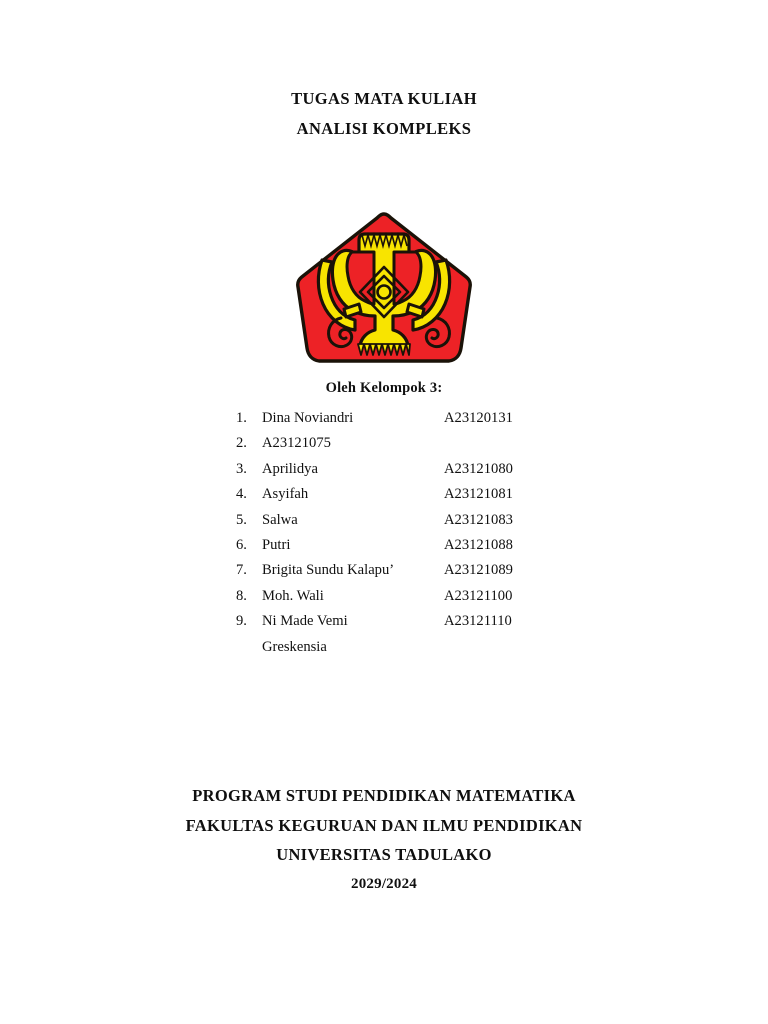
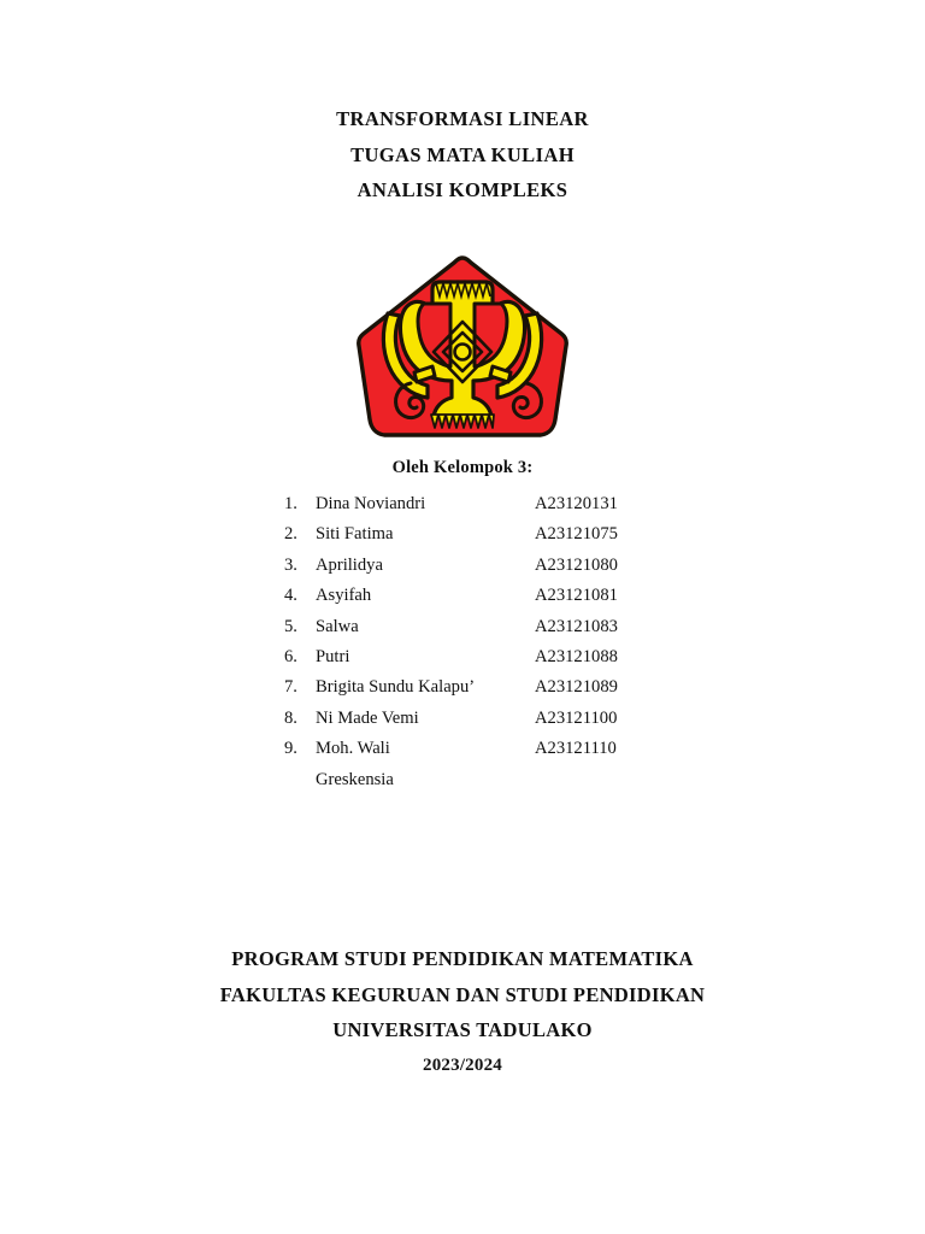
+ TRANSFORMASI LINEAR
  TUGAS MATA KULIAH
  ANALISI KOMPLEKS
  Oleh Kelompok 3:
  1.
  Dina Noviandri
  A23120131
  2.
+ Siti Fatima
  A23121075
  3.
  Aprilidya
  A23121080
  4.
  Asyifah
  A23121081
  5.
  Salwa
  A23121083
  6.
  Putri
  A23121088
  7.
  Brigita Sundu Kalapu’
  A23121089
  8.
- Moh. Wali
+ Ni Made Vemi
  A23121100
  9.
- Ni Made Vemi
+ Moh. Wali
  A23121110
  Greskensia
  PROGRAM STUDI PENDIDIKAN MATEMATIKA
- FAKULTAS KEGURUAN DAN ILMU PENDIDIKAN
+ FAKULTAS KEGURUAN DAN STUDI PENDIDIKAN
  UNIVERSITAS TADULAKO
- 2029/2024
+ 2023/2024
